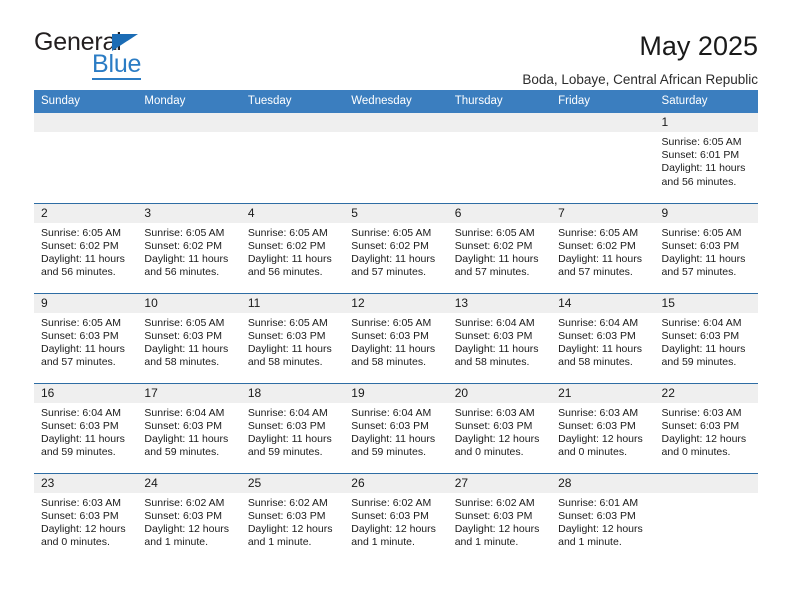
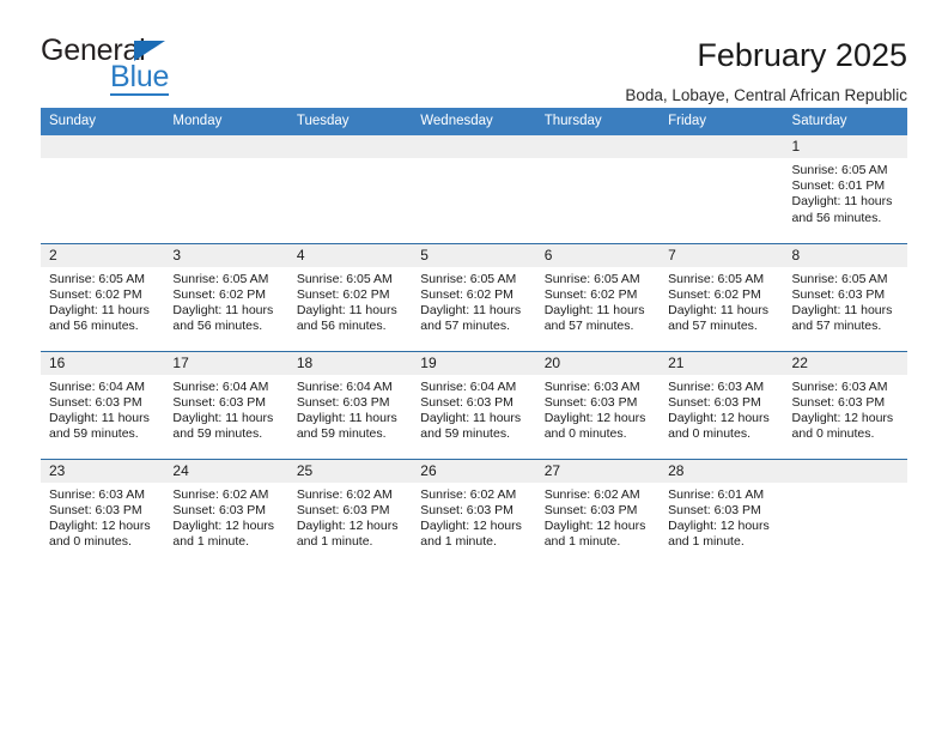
  General
  Blue
- May 2025
+ February 2025
  Boda, Lobaye, Central African Republic
  Sunday	Monday	Tuesday	Wednesday	Thursday	Friday	Saturday
  						1 Sunrise: 6:05 AM Sunset: 6:01 PM Daylight: 11 hours and 56 minutes.
- 2 Sunrise: 6:05 AM Sunset: 6:02 PM Daylight: 11 hours and 56 minutes.	3 Sunrise: 6:05 AM Sunset: 6:02 PM Daylight: 11 hours and 56 minutes.	4 Sunrise: 6:05 AM Sunset: 6:02 PM Daylight: 11 hours and 56 minutes.	5 Sunrise: 6:05 AM Sunset: 6:02 PM Daylight: 11 hours and 57 minutes.	6 Sunrise: 6:05 AM Sunset: 6:02 PM Daylight: 11 hours and 57 minutes.	7 Sunrise: 6:05 AM Sunset: 6:02 PM Daylight: 11 hours and 57 minutes.	9 Sunrise: 6:05 AM Sunset: 6:03 PM Daylight: 11 hours and 57 minutes.
+ 2 Sunrise: 6:05 AM Sunset: 6:02 PM Daylight: 11 hours and 56 minutes.	3 Sunrise: 6:05 AM Sunset: 6:02 PM Daylight: 11 hours and 56 minutes.	4 Sunrise: 6:05 AM Sunset: 6:02 PM Daylight: 11 hours and 56 minutes.	5 Sunrise: 6:05 AM Sunset: 6:02 PM Daylight: 11 hours and 57 minutes.	6 Sunrise: 6:05 AM Sunset: 6:02 PM Daylight: 11 hours and 57 minutes.	7 Sunrise: 6:05 AM Sunset: 6:02 PM Daylight: 11 hours and 57 minutes.	8 Sunrise: 6:05 AM Sunset: 6:03 PM Daylight: 11 hours and 57 minutes.
- 9 Sunrise: 6:05 AM Sunset: 6:03 PM Daylight: 11 hours and 57 minutes.	10 Sunrise: 6:05 AM Sunset: 6:03 PM Daylight: 11 hours and 58 minutes.	11 Sunrise: 6:05 AM Sunset: 6:03 PM Daylight: 11 hours and 58 minutes.	12 Sunrise: 6:05 AM Sunset: 6:03 PM Daylight: 11 hours and 58 minutes.	13 Sunrise: 6:04 AM Sunset: 6:03 PM Daylight: 11 hours and 58 minutes.	14 Sunrise: 6:04 AM Sunset: 6:03 PM Daylight: 11 hours and 58 minutes.	15 Sunrise: 6:04 AM Sunset: 6:03 PM Daylight: 11 hours and 59 minutes.
  16 Sunrise: 6:04 AM Sunset: 6:03 PM Daylight: 11 hours and 59 minutes.	17 Sunrise: 6:04 AM Sunset: 6:03 PM Daylight: 11 hours and 59 minutes.	18 Sunrise: 6:04 AM Sunset: 6:03 PM Daylight: 11 hours and 59 minutes.	19 Sunrise: 6:04 AM Sunset: 6:03 PM Daylight: 11 hours and 59 minutes.	20 Sunrise: 6:03 AM Sunset: 6:03 PM Daylight: 12 hours and 0 minutes.	21 Sunrise: 6:03 AM Sunset: 6:03 PM Daylight: 12 hours and 0 minutes.	22 Sunrise: 6:03 AM Sunset: 6:03 PM Daylight: 12 hours and 0 minutes.
  23 Sunrise: 6:03 AM Sunset: 6:03 PM Daylight: 12 hours and 0 minutes.	24 Sunrise: 6:02 AM Sunset: 6:03 PM Daylight: 12 hours and 1 minute.	25 Sunrise: 6:02 AM Sunset: 6:03 PM Daylight: 12 hours and 1 minute.	26 Sunrise: 6:02 AM Sunset: 6:03 PM Daylight: 12 hours and 1 minute.	27 Sunrise: 6:02 AM Sunset: 6:03 PM Daylight: 12 hours and 1 minute.	28 Sunrise: 6:01 AM Sunset: 6:03 PM Daylight: 12 hours and 1 minute.
